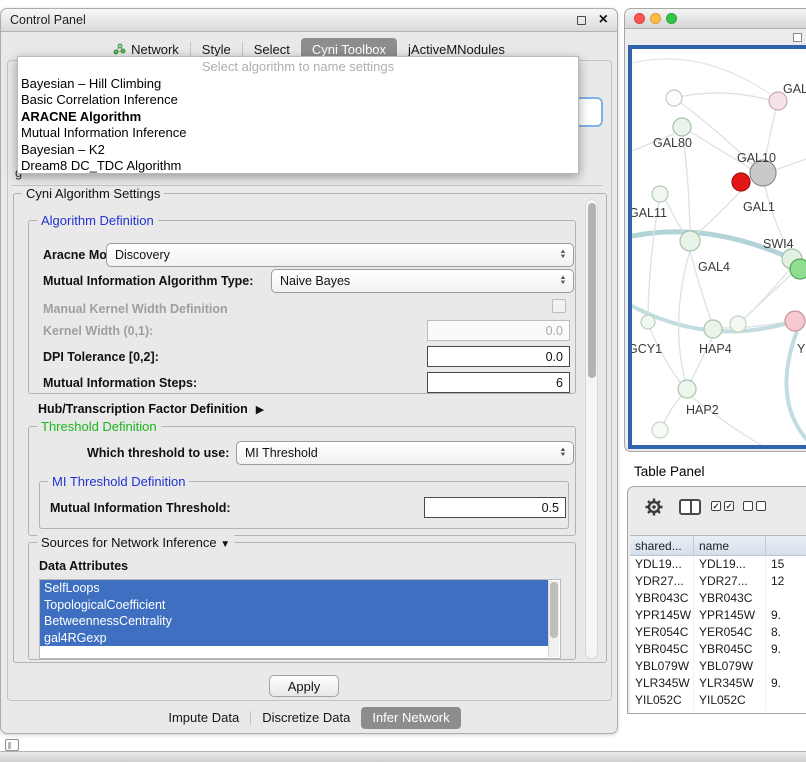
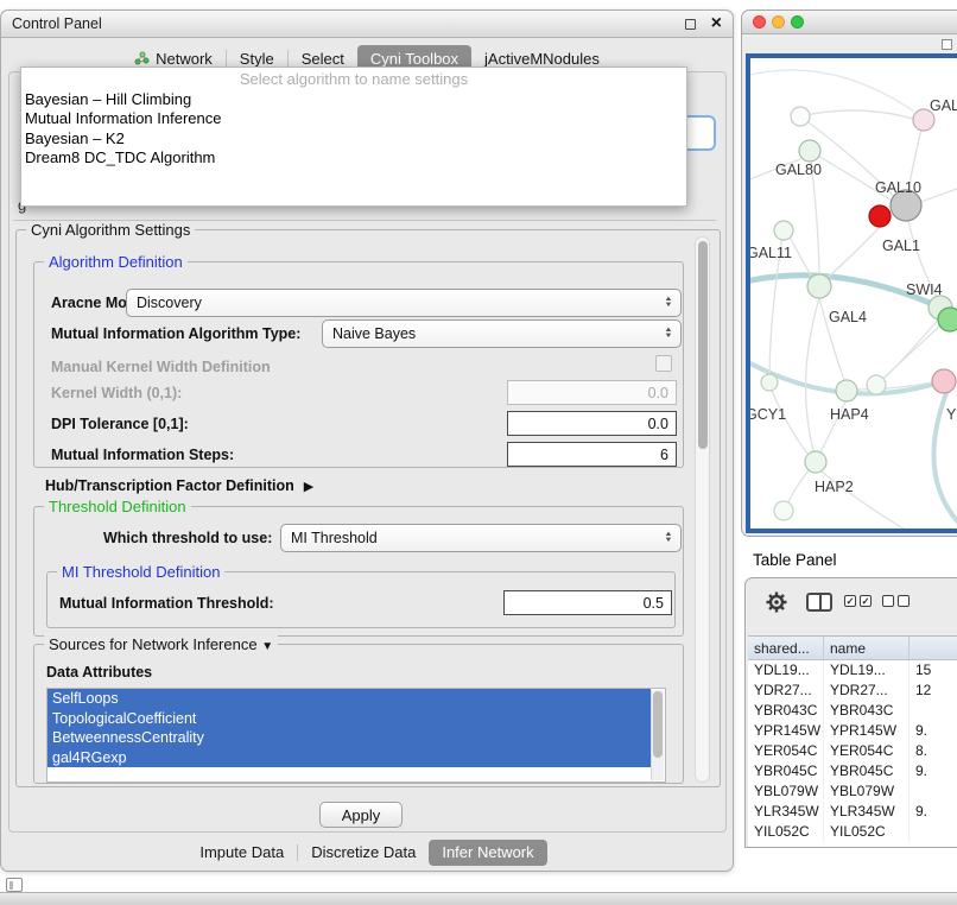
  Control Panel
  ×
  Network
  Style
  Select
  Cyni Toolbox
  jActiveMNodules
  Select algorithm to name settings
  Bayesian – Hill Climbing
- Basic Correlation Inference
- ARACNE Algorithm
  Mutual Information Inference
  Bayesian – K2
  Dream8 DC_TDC Algorithm
  Cyni Algorithm Settings
  Algorithm Definition
  Aracne Mo
  Discovery
  Mutual Information Algorithm Type:
  Naive Bayes
  Manual Kernel Width Definition
  Kernel Width (0,1):
  0.0
- DPI Tolerance [0,2]:
+ DPI Tolerance [0,1]:
  0.0
  Mutual Information Steps:
  6
  Hub/Transcription Factor Definition
  ▶
  Threshold Definition
  Which threshold to use:
  MI Threshold
  MI Threshold Definition
  Mutual Information Threshold:
  0.5
  Sources for Network Inference ▼
  Data Attributes
  SelfLoops
  TopologicalCoefficient
  BetweennessCentrality
  gal4RGexp
  Apply
  Impute Data
  Discretize Data
  Infer Network
  GAL
  GAL80
  GAL10
  GAL11
  GAL1
  SWI4
  GAL4
  GCY1
  HAP4
  Y
  HAP2
  Table Panel
  ✓
  ✓
  shared...
  name
  YDL19...
  YDL19...
  15
  YDR27...
  YDR27...
  12
  YBR043C
  YBR043C
  YPR145W
  YPR145W
  9.
  YER054C
  YER054C
  8.
  YBR045C
  YBR045C
  9.
  YBL079W
  YBL079W
  YLR345W
  YLR345W
  9.
  YIL052C
  YIL052C
